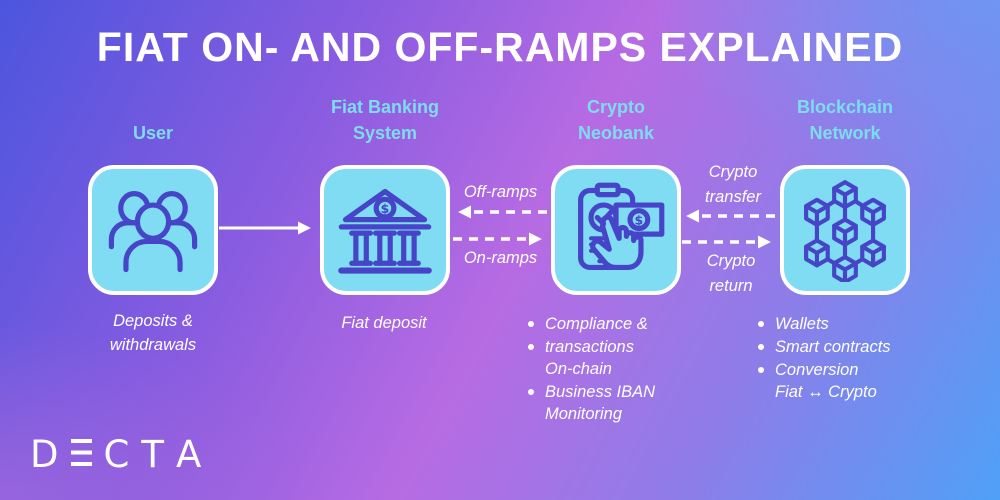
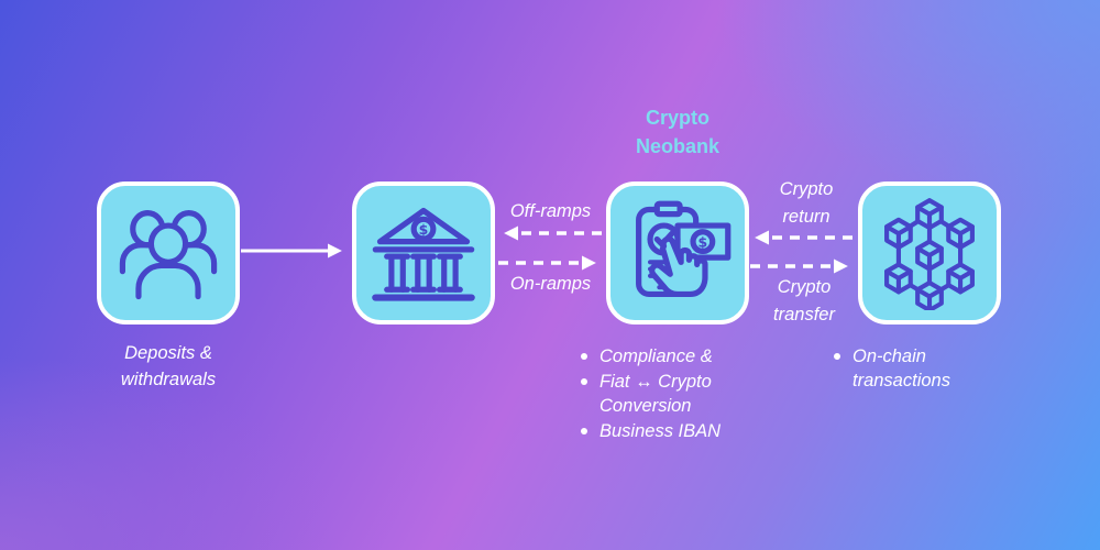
- FIAT ON- AND OFF-RAMPS EXPLAINED
- User
- Fiat Banking
- System
  Crypto
  Neobank
- Blockchain
- Network
  $
  $
  Off-ramps
  On-ramps
  Crypto
- transfer
+ return
  Crypto
- return
+ transfer
  Deposits &
  withdrawals
- Fiat deposit
  Compliance &
- transactions
+ Fiat ↔ Crypto
- On-chain
+ Conversion
  Business IBAN
- Monitoring
- Wallets
- Smart contracts
- Conversion
+ On-chain
- Fiat ↔ Crypto
+ transactions
- D
- C
- T
- A
